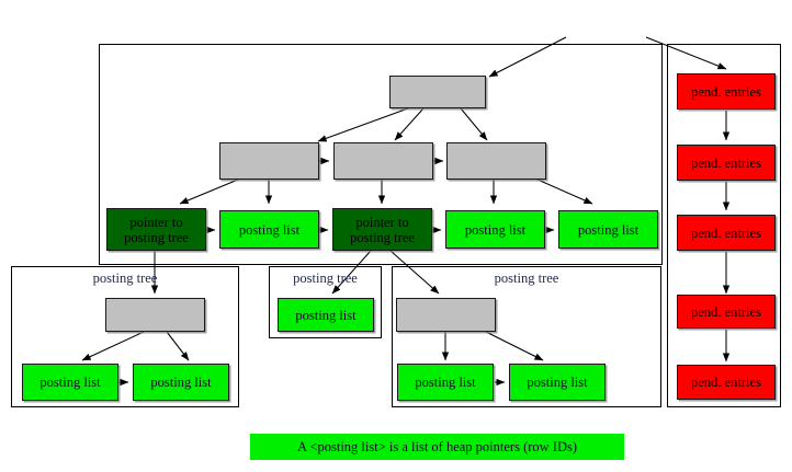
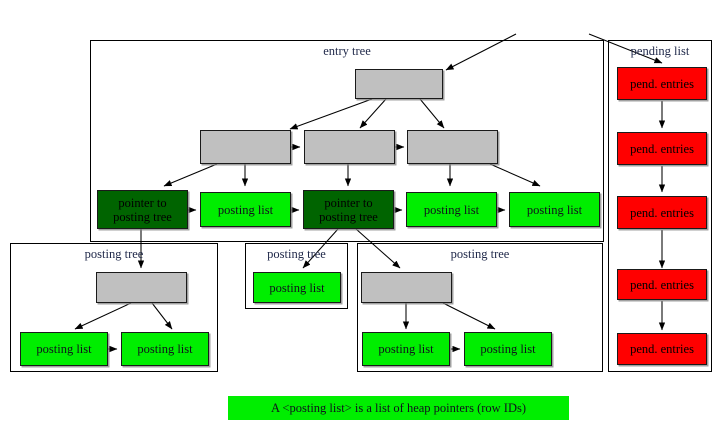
+ entry tree
+ pending list
  posting tree
  posting tree
  posting tree
  pointer to
  posting tree
  posting list
  pointer to
  posting tree
  posting list
  posting list
  posting list
  posting list
  posting list
  posting list
  posting list
  pend. entries
  pend. entries
  pend. entries
  pend. entries
  pend. entries
  A <posting list> is a list of heap pointers (row IDs)
